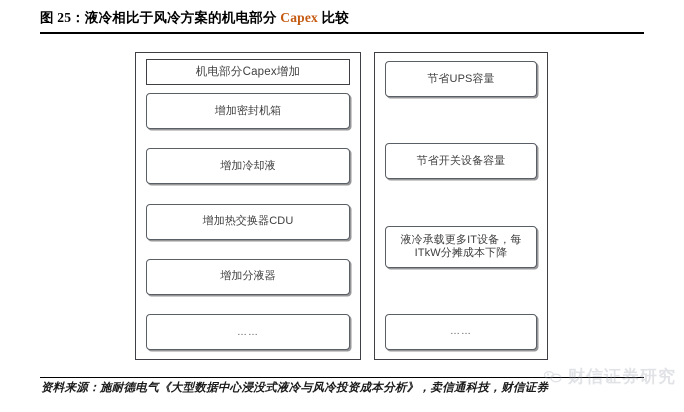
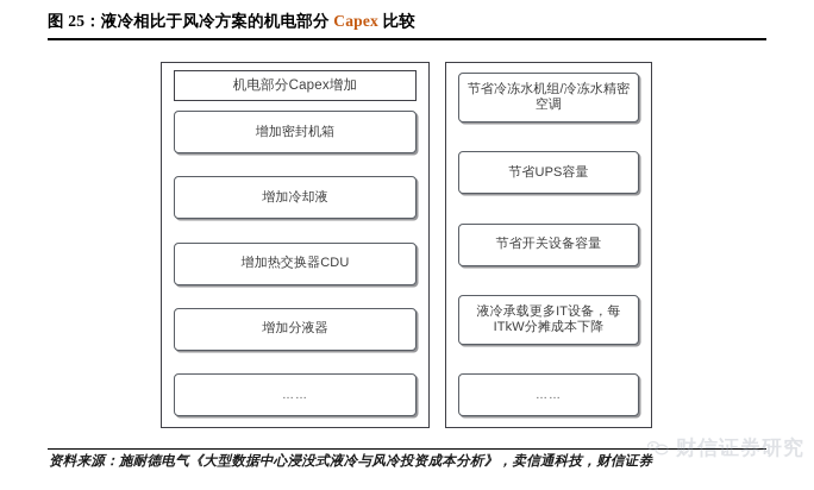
  图 25：液冷相比于风冷方案的机电部分 Capex 比较
  机电部分Capex增加
  增加密封机箱
  增加冷却液
  增加热交换器CDU
  增加分液器
  ……
+ 节省冷冻水机组/冷冻水精密空调
  节省UPS容量
  节省开关设备容量
  液冷承载更多IT设备，每ITkW分摊成本下降
  ……
  资料来源：施耐德电气《大型数据中心浸没式液冷与风冷投资成本分析》，卖信通科技，财信证券
  财信证券研究
